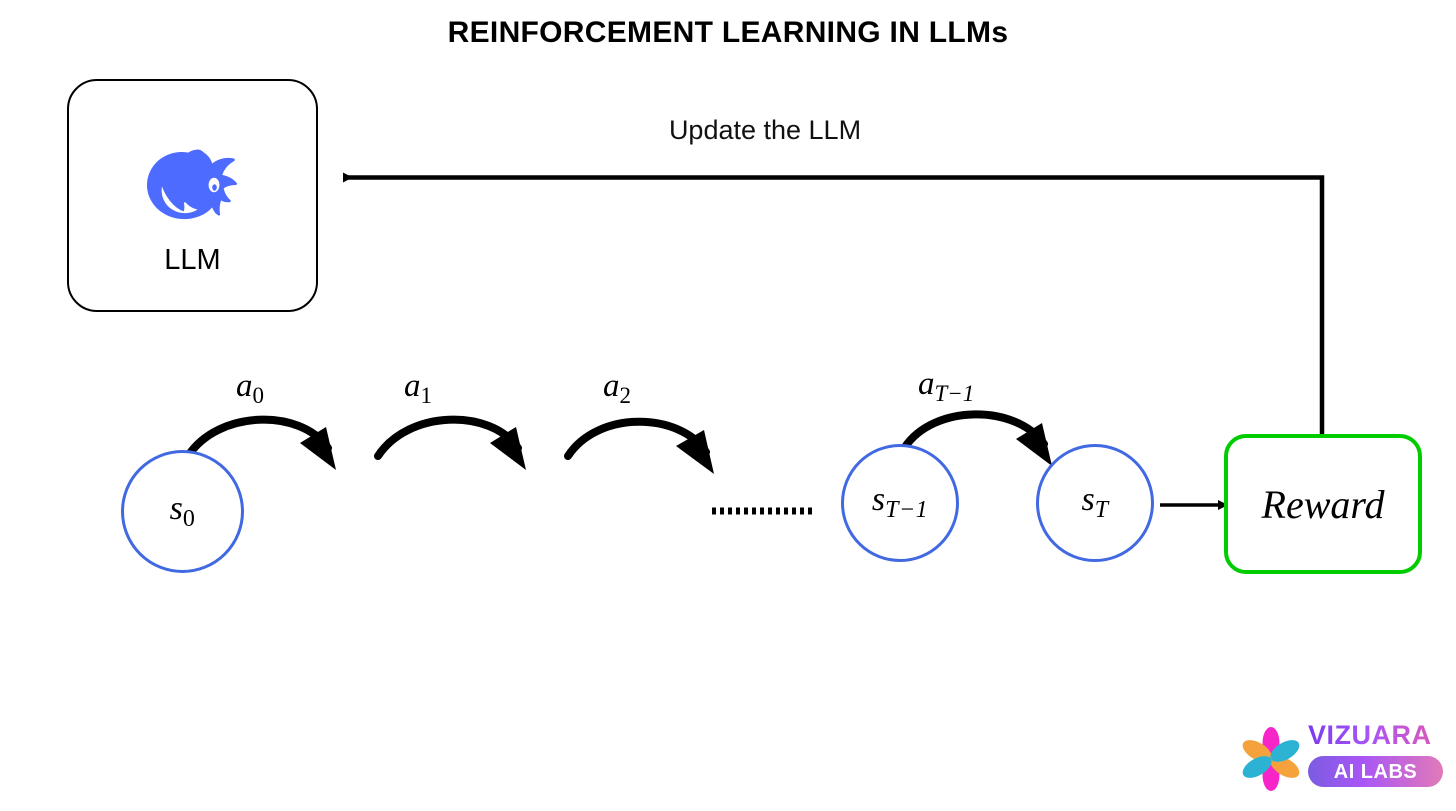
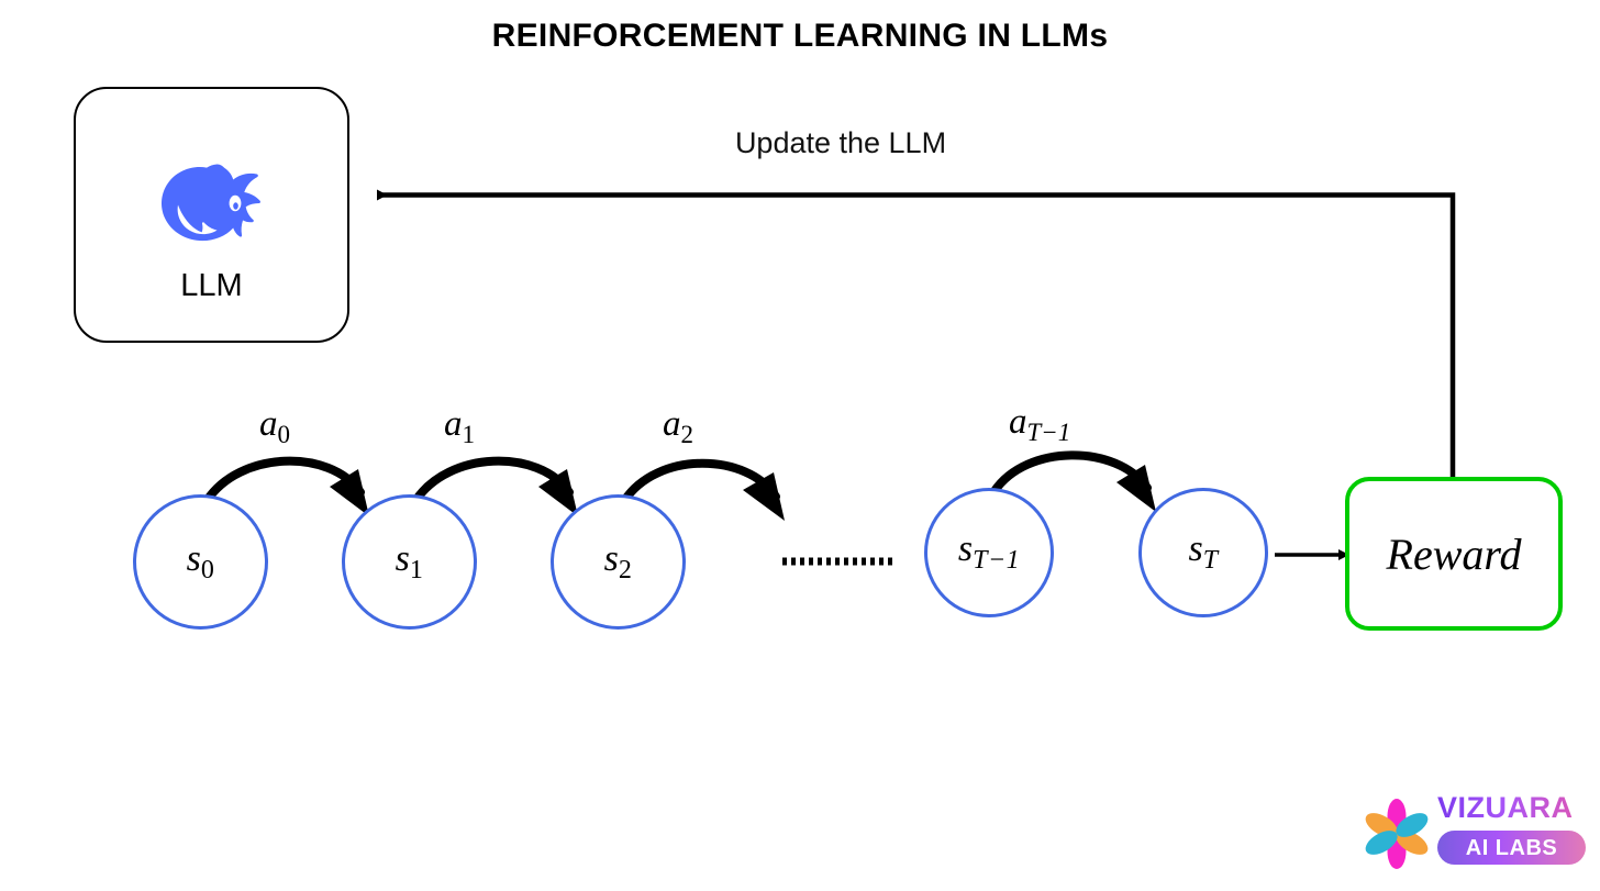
  REINFORCEMENT LEARNING IN LLMs
  LLM
  Update the LLM
  a0
  a1
  a2
  aT−1
  s0
+ s1
+ s2
  sT−1
  sT
  Reward
  VIZUARA
  AI LABS
